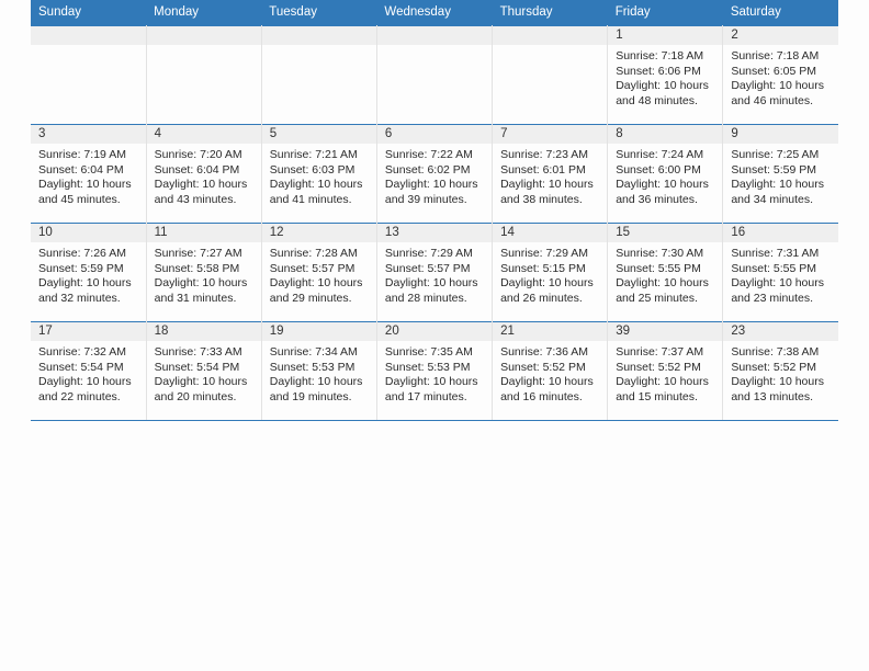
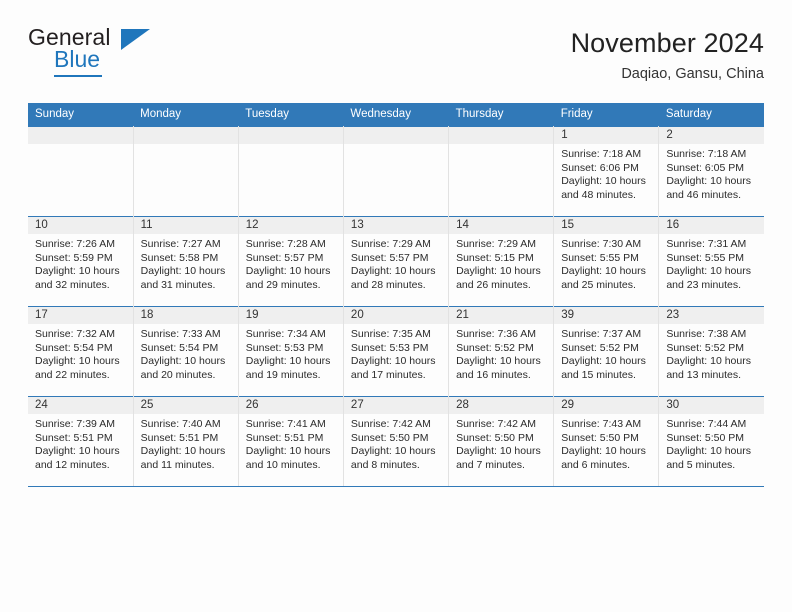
+ General
+ Blue
+ November 2024
+ Daqiao, Gansu, China
  Sunday	Monday	Tuesday	Wednesday	Thursday	Friday	Saturday
  					1Sunrise: 7:18 AMSunset: 6:06 PMDaylight: 10 hoursand 48 minutes.	2Sunrise: 7:18 AMSunset: 6:05 PMDaylight: 10 hoursand 46 minutes.
- 3Sunrise: 7:19 AMSunset: 6:04 PMDaylight: 10 hoursand 45 minutes.	4Sunrise: 7:20 AMSunset: 6:04 PMDaylight: 10 hoursand 43 minutes.	5Sunrise: 7:21 AMSunset: 6:03 PMDaylight: 10 hoursand 41 minutes.	6Sunrise: 7:22 AMSunset: 6:02 PMDaylight: 10 hoursand 39 minutes.	7Sunrise: 7:23 AMSunset: 6:01 PMDaylight: 10 hoursand 38 minutes.	8Sunrise: 7:24 AMSunset: 6:00 PMDaylight: 10 hoursand 36 minutes.	9Sunrise: 7:25 AMSunset: 5:59 PMDaylight: 10 hoursand 34 minutes.
  10Sunrise: 7:26 AMSunset: 5:59 PMDaylight: 10 hoursand 32 minutes.	11Sunrise: 7:27 AMSunset: 5:58 PMDaylight: 10 hoursand 31 minutes.	12Sunrise: 7:28 AMSunset: 5:57 PMDaylight: 10 hoursand 29 minutes.	13Sunrise: 7:29 AMSunset: 5:57 PMDaylight: 10 hoursand 28 minutes.	14Sunrise: 7:29 AMSunset: 5:15 PMDaylight: 10 hoursand 26 minutes.	15Sunrise: 7:30 AMSunset: 5:55 PMDaylight: 10 hoursand 25 minutes.	16Sunrise: 7:31 AMSunset: 5:55 PMDaylight: 10 hoursand 23 minutes.
  17Sunrise: 7:32 AMSunset: 5:54 PMDaylight: 10 hoursand 22 minutes.	18Sunrise: 7:33 AMSunset: 5:54 PMDaylight: 10 hoursand 20 minutes.	19Sunrise: 7:34 AMSunset: 5:53 PMDaylight: 10 hoursand 19 minutes.	20Sunrise: 7:35 AMSunset: 5:53 PMDaylight: 10 hoursand 17 minutes.	21Sunrise: 7:36 AMSunset: 5:52 PMDaylight: 10 hoursand 16 minutes.	39Sunrise: 7:37 AMSunset: 5:52 PMDaylight: 10 hoursand 15 minutes.	23Sunrise: 7:38 AMSunset: 5:52 PMDaylight: 10 hoursand 13 minutes.
+ 24Sunrise: 7:39 AMSunset: 5:51 PMDaylight: 10 hoursand 12 minutes.	25Sunrise: 7:40 AMSunset: 5:51 PMDaylight: 10 hoursand 11 minutes.	26Sunrise: 7:41 AMSunset: 5:51 PMDaylight: 10 hoursand 10 minutes.	27Sunrise: 7:42 AMSunset: 5:50 PMDaylight: 10 hoursand 8 minutes.	28Sunrise: 7:42 AMSunset: 5:50 PMDaylight: 10 hoursand 7 minutes.	29Sunrise: 7:43 AMSunset: 5:50 PMDaylight: 10 hoursand 6 minutes.	30Sunrise: 7:44 AMSunset: 5:50 PMDaylight: 10 hoursand 5 minutes.
